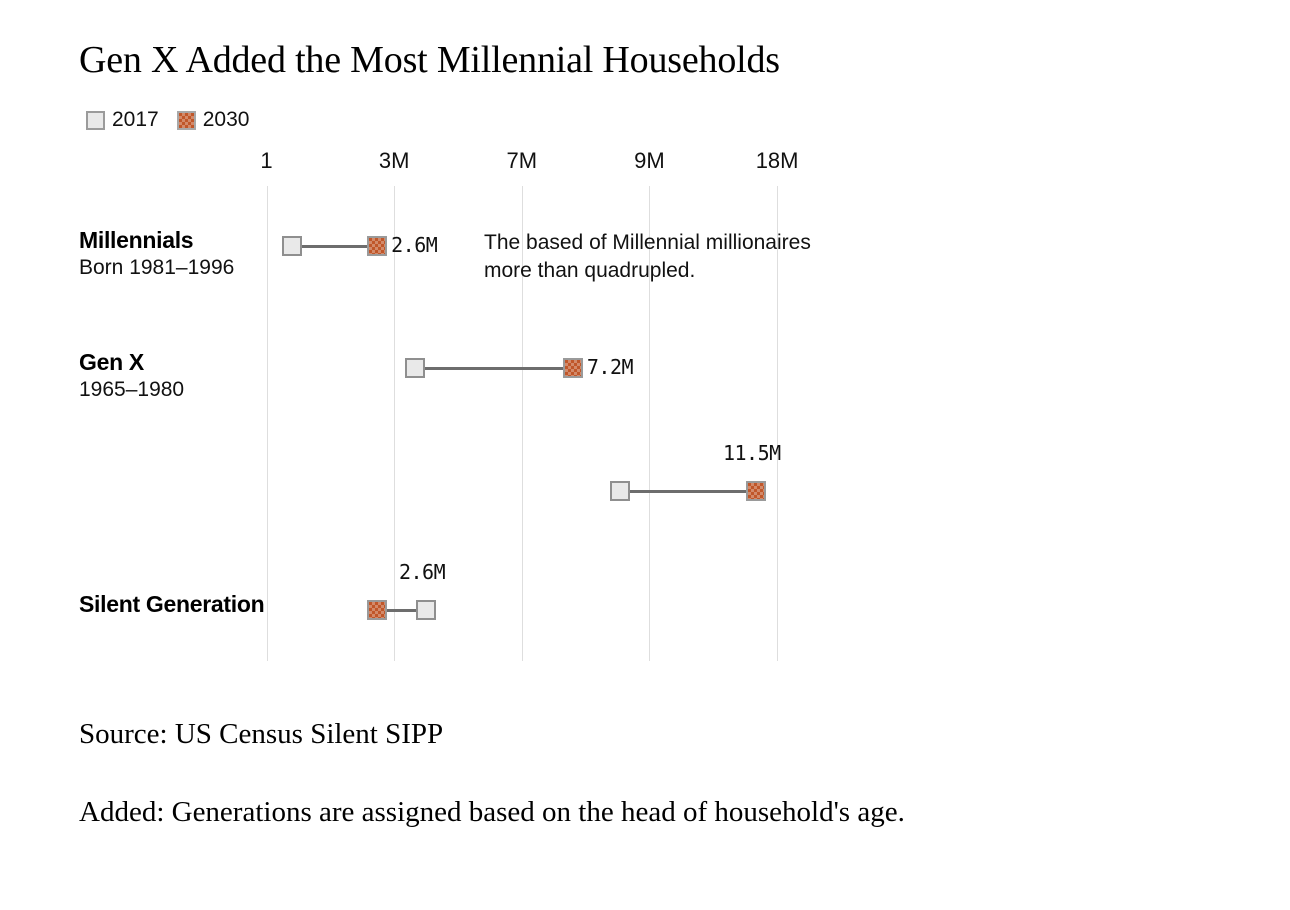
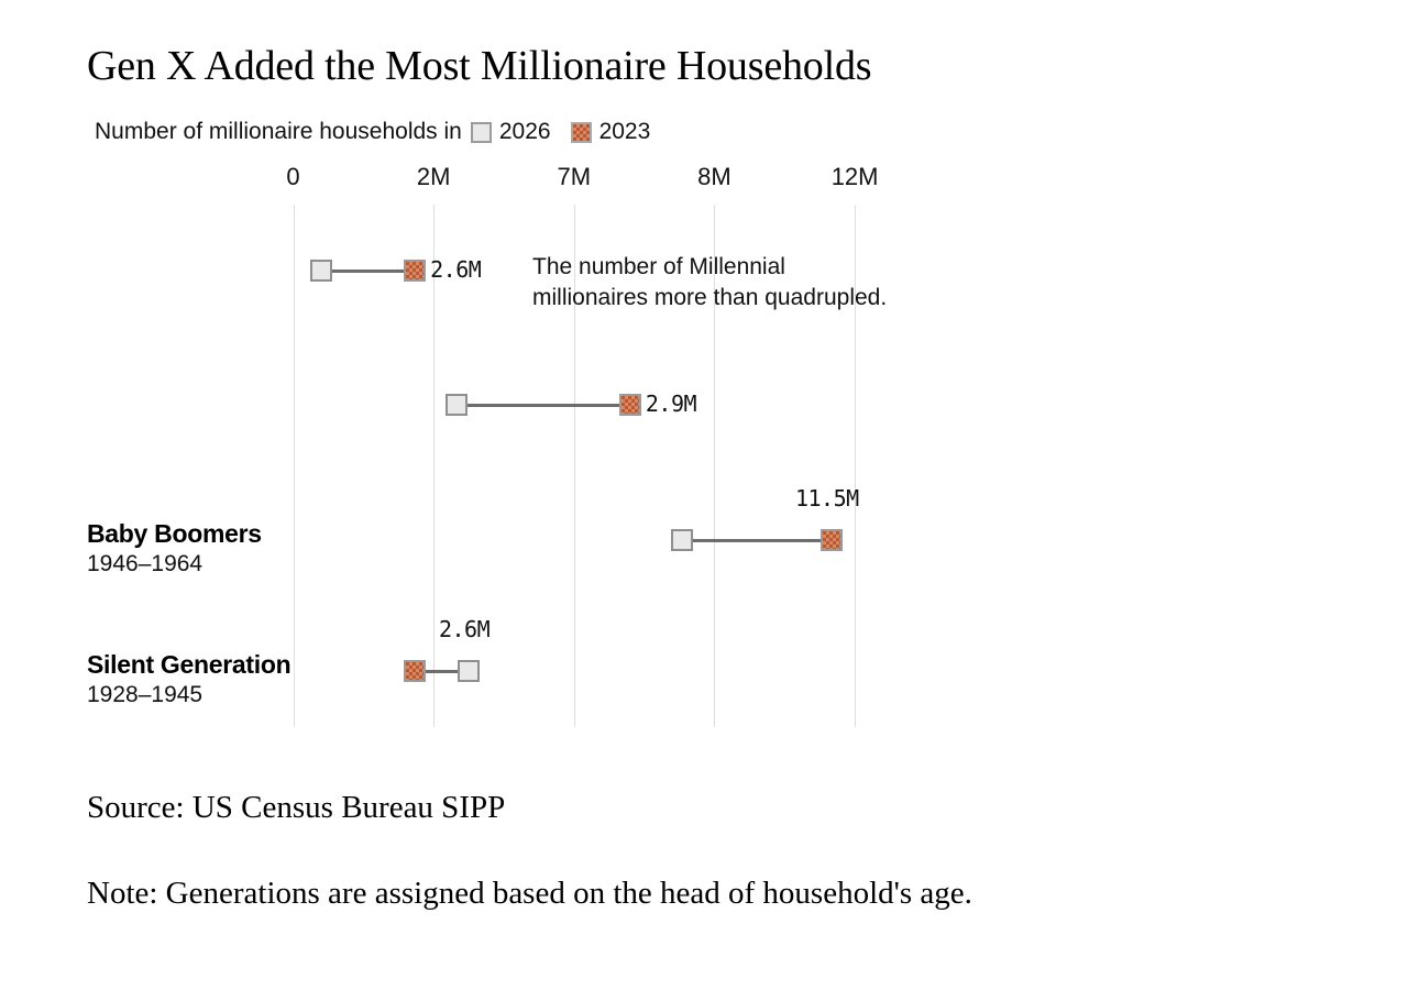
- Gen X Added the Most Millennial Households
+ Gen X Added the Most Millionaire Households
+ Number of millionaire households in
- 2017
+ 2026
- 2030
+ 2023
- 1
+ 0
- 3M
+ 2M
  7M
- 9M
+ 8M
- 18M
+ 12M
- Millennials
- Born 1981–1996
  2.6M
- Gen X
- 1965–1980
- 7.2M
+ 2.9M
+ Baby Boomers
+ 1946–1964
  11.5M
  Silent Generation
+ 1928–1945
  2.6M
- The based of Millennial millionaires more than quadrupled.
+ The number of Millennial millionaires more than quadrupled.
- Source: US Census Silent SIPP
+ Source: US Census Bureau SIPP
- Added: Generations are assigned based on the head of household's age.
+ Note: Generations are assigned based on the head of household's age.
